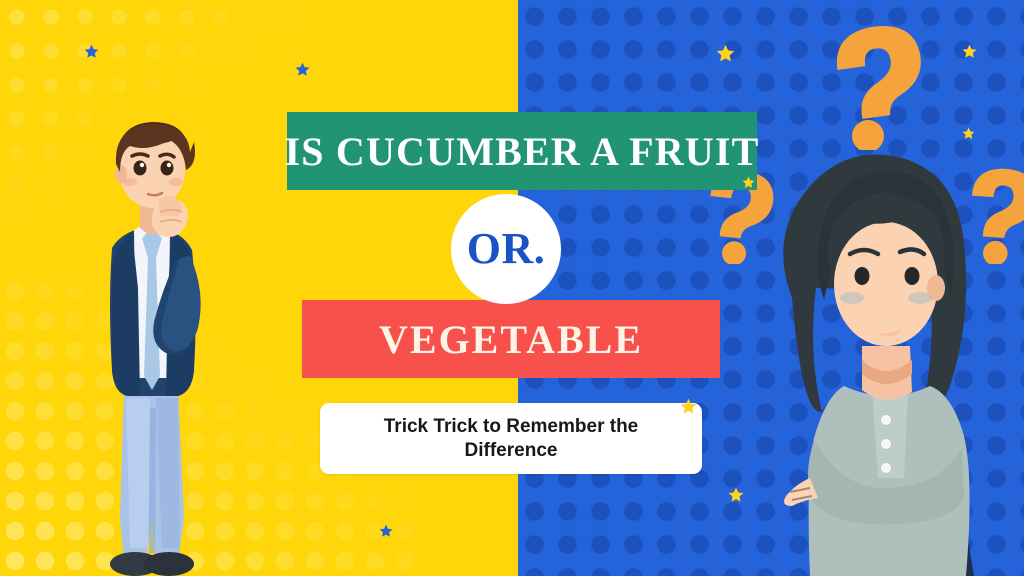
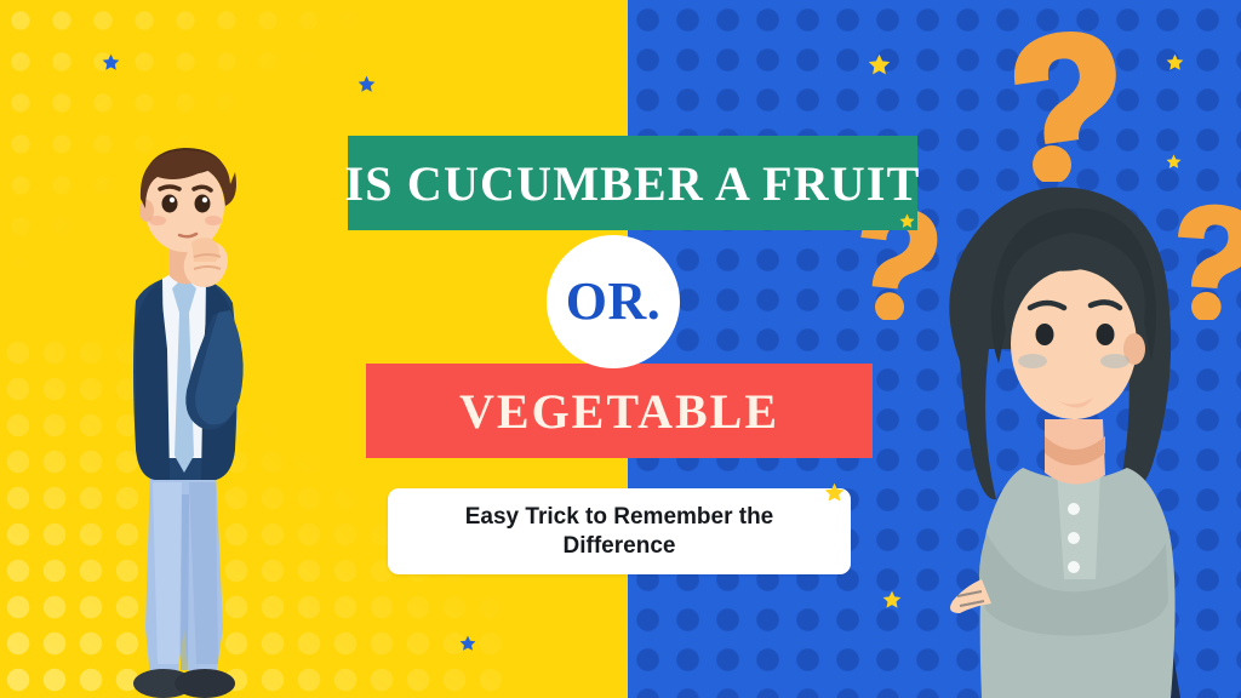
  IS CUCUMBER A FRUIT
  OR.
  VEGETABLE
- Trick Trick to Remember the Difference
+ Easy Trick to Remember the Difference
